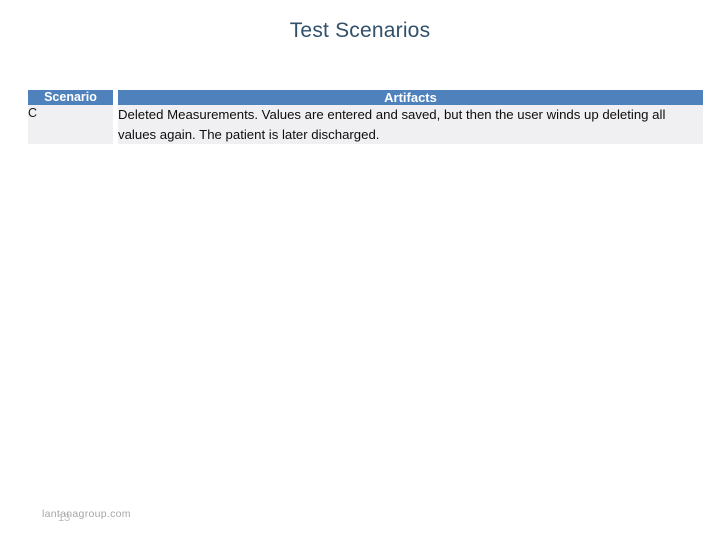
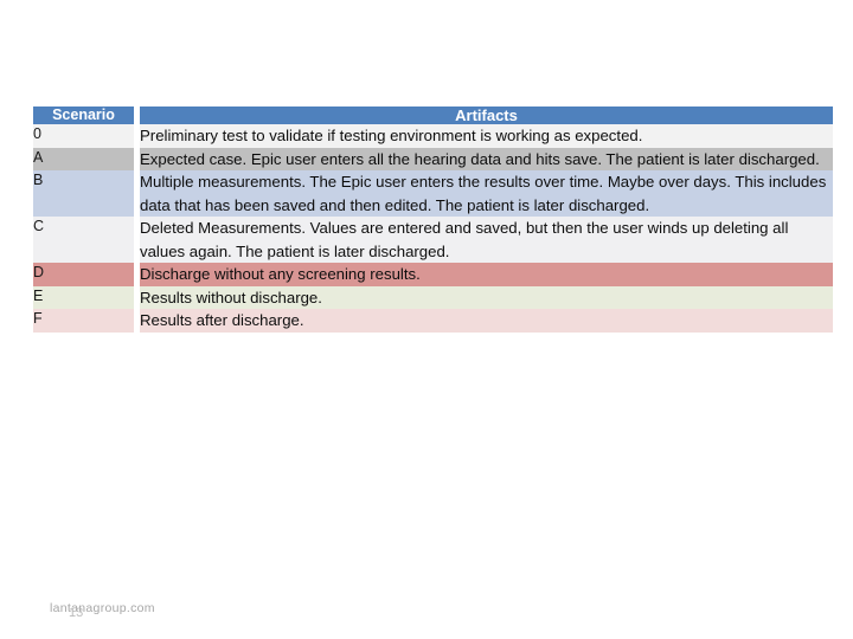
- Test Scenarios
  Scenario		Artifacts
+ 0		Preliminary test to validate if testing environment is working as expected.
+ A		Expected case. Epic user enters all the hearing data and hits save. The patient is later discharged.
+ B		Multiple measurements. The Epic user enters the results over time. Maybe over days. This includes data that has been saved and then edited. The patient is later discharged.
  C		Deleted Measurements. Values are entered and saved, but then the user winds up deleting all values again. The patient is later discharged.
+ D		Discharge without any screening results.
+ E		Results without discharge.
+ F		Results after discharge.
  lantanagroup.com
  13
